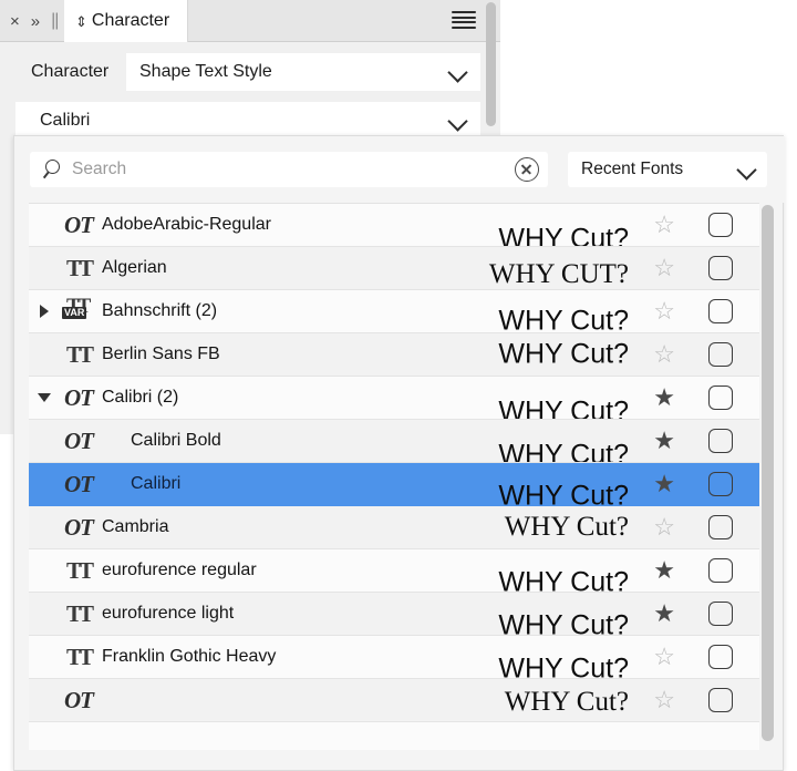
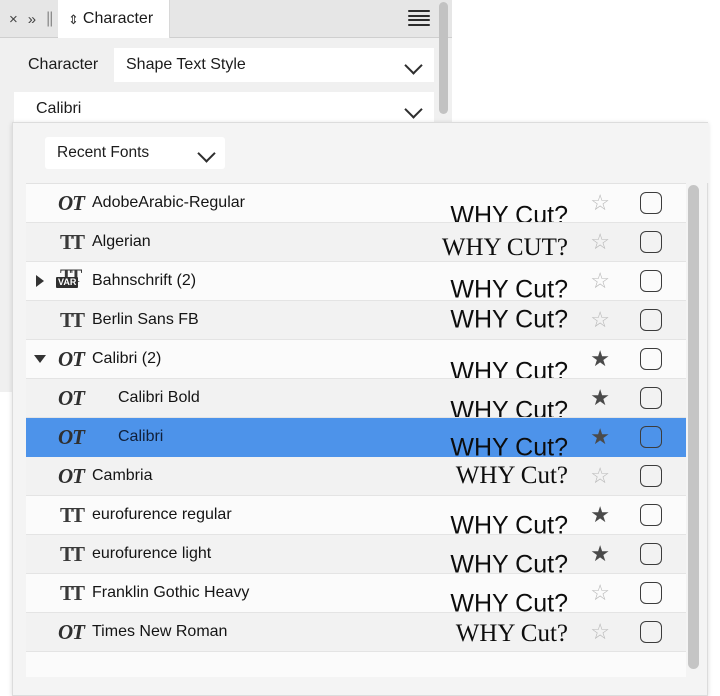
  ×
  »
  ||
  ⇕
  Character
  Character
  Shape Text Style
  Calibri
- Search
  Recent Fonts
  OT
  AdobeArabic-Regular
  WHY Cut?
  ☆
  TT
  Algerian
  WHY CUT?
  ☆
  VAR
  Bahnschrift (2)
  WHY Cut?
  ☆
  TT
  Berlin Sans FB
  WHY Cut?
  ☆
  OT
  Calibri (2)
  WHY Cut?
  ★
  OT
  Calibri Bold
  WHY Cut?
  ★
  OT
  Calibri
  WHY Cut?
  ★
  OT
  Cambria
  WHY Cut?
  ☆
  TT
  eurofurence regular
  WHY Cut?
  ★
  TT
  eurofurence light
  WHY Cut?
  ★
  TT
  Franklin Gothic Heavy
  WHY Cut?
  ☆
  OT
+ Times New Roman
  WHY Cut?
  ☆
